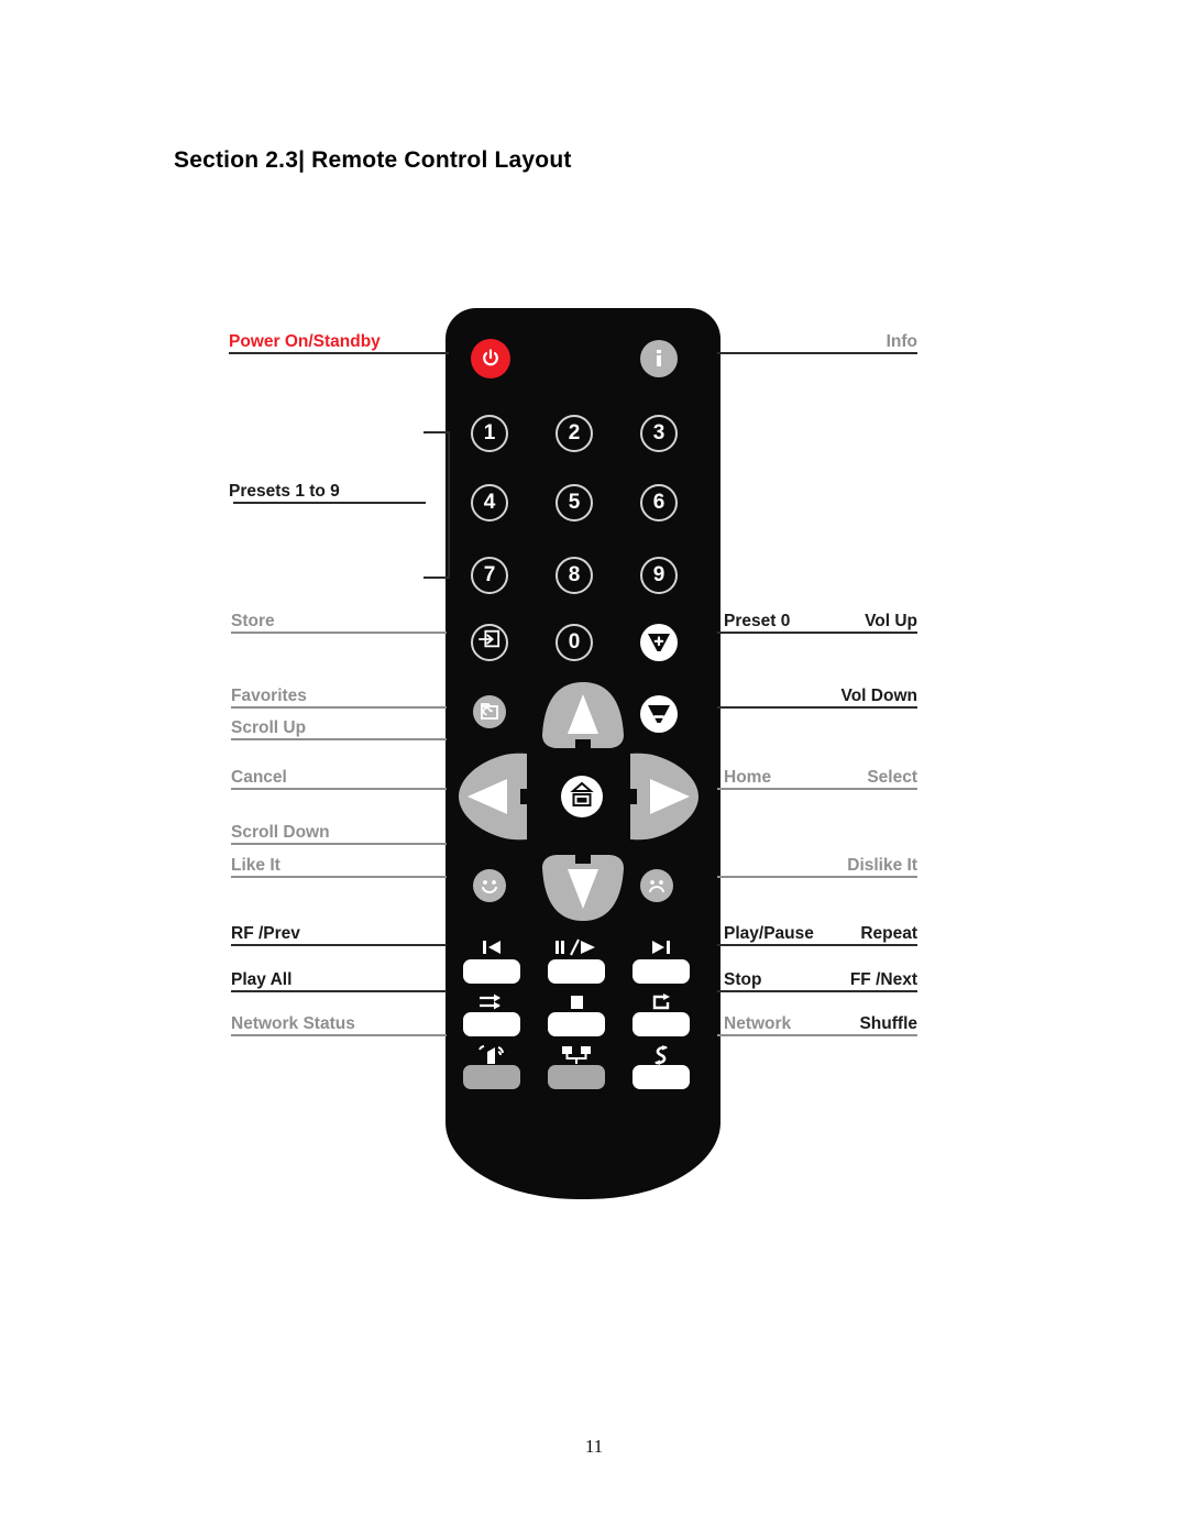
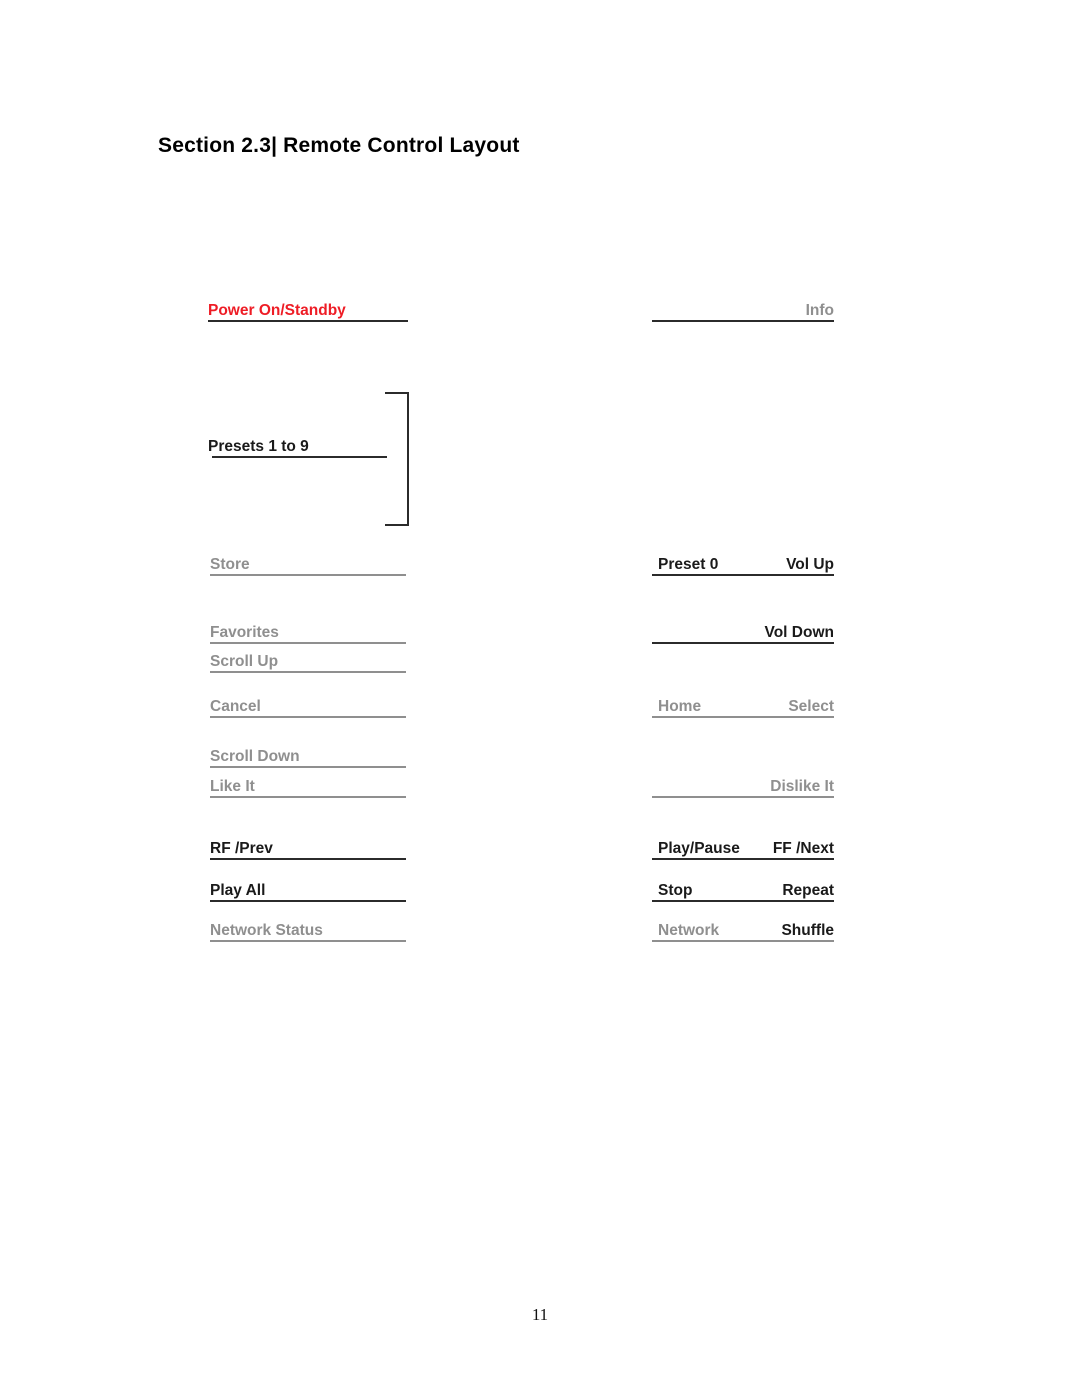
  Section 2.3| Remote Control Layout
- 1
- 2
- 3
- 4
- 5
- 6
- 7
- 8
- 9
- 0
  Power On/Standby
  Presets 1 to 9
  Store
  Favorites
  Scroll Up
  Cancel
  Scroll Down
  Like It
  RF /Prev
  Play All
  Network Status
  Info
  Preset 0
  Vol Up
  Vol Down
  Home
  Select
  Dislike It
  Play/Pause
- Repeat
+ FF /Next
  Stop
- FF /Next
+ Repeat
  Network
  Shuffle
  11
